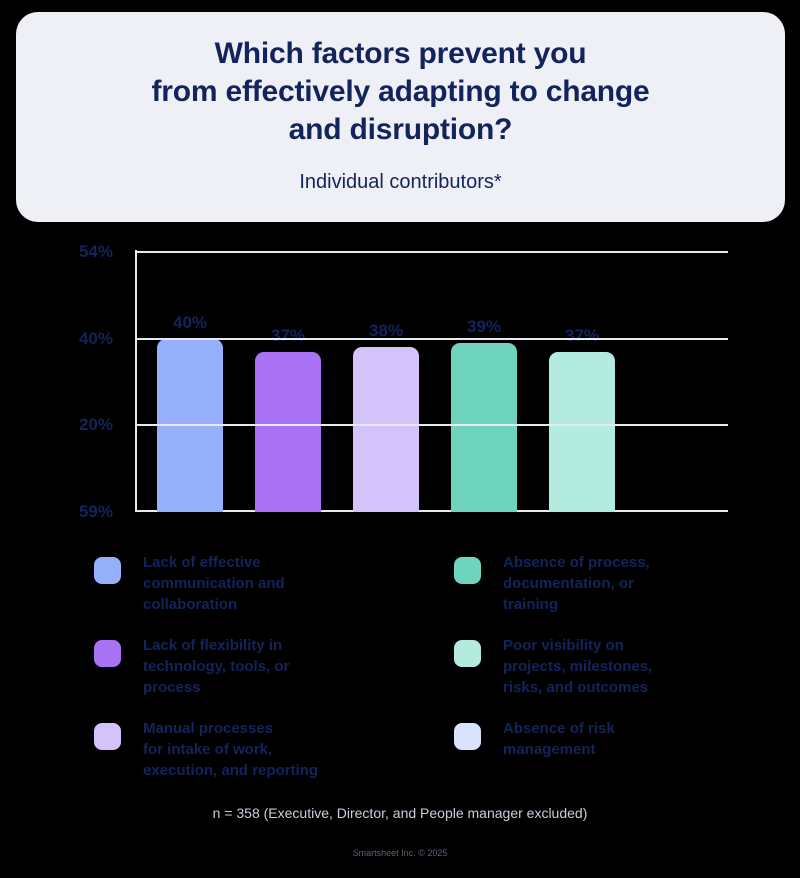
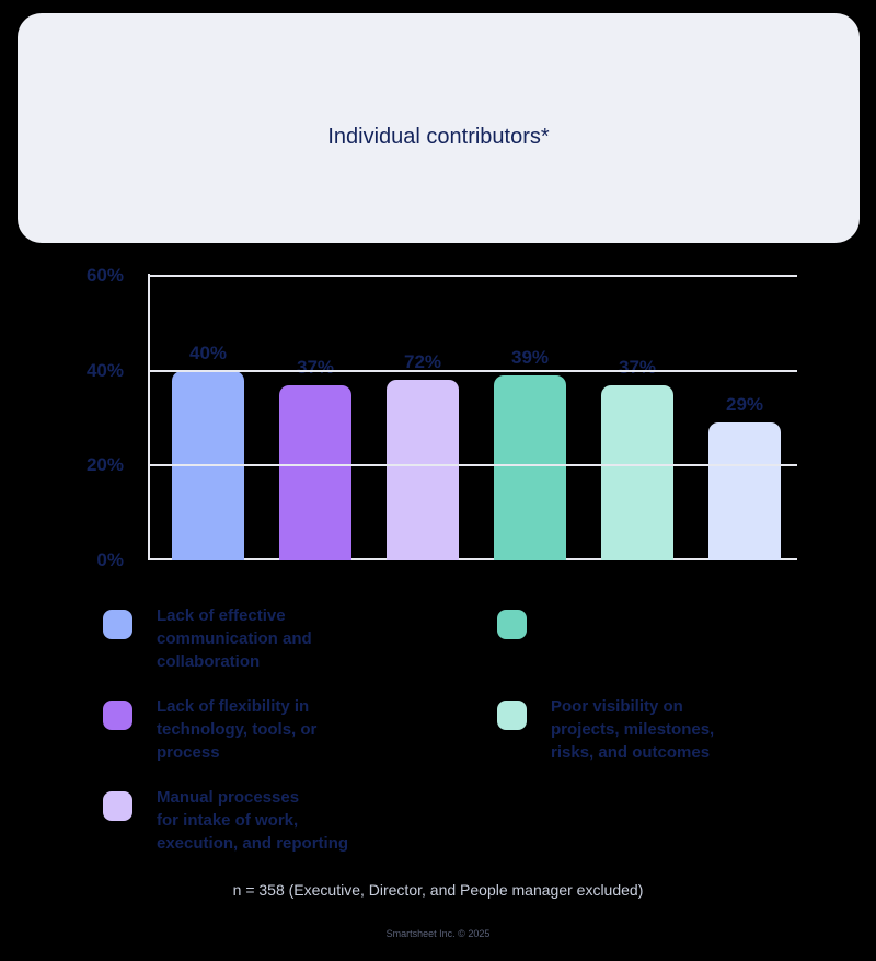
- Which factors prevent you
- from effectively adapting to change
- and disruption?
  Individual contributors*
- 59%
+ 0%
  20%
  40%
- 54%
+ 60%
  40%
  37%
- 38%
+ 72%
  39%
  37%
+ 29%
  Lack of effective
  communication and
  collaboration
  Lack of flexibility in
  technology, tools, or
  process
  Manual processes
  for intake of work,
  execution, and reporting
- Absence of process,
- documentation, or
- training
  Poor visibility on
  projects, milestones,
  risks, and outcomes
- Absence of risk
- management
  n = 358 (Executive, Director, and People manager excluded)
  Smartsheet Inc. © 2025
